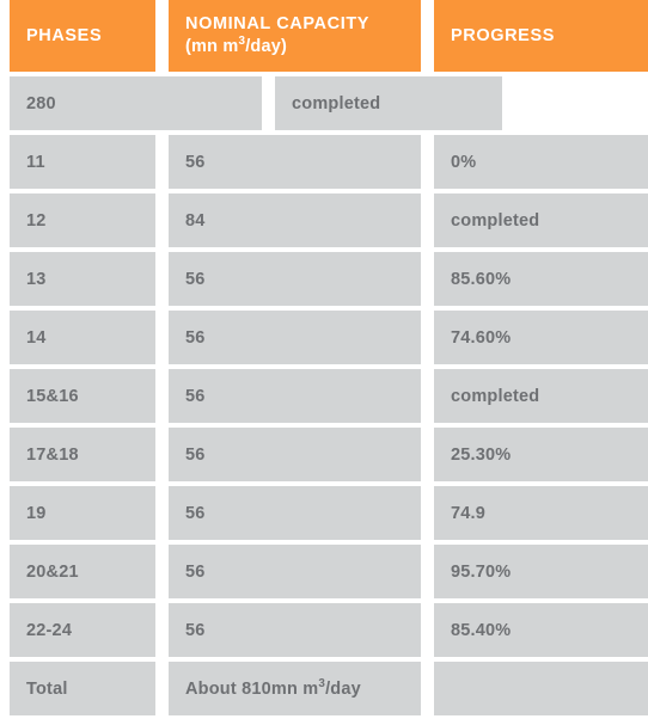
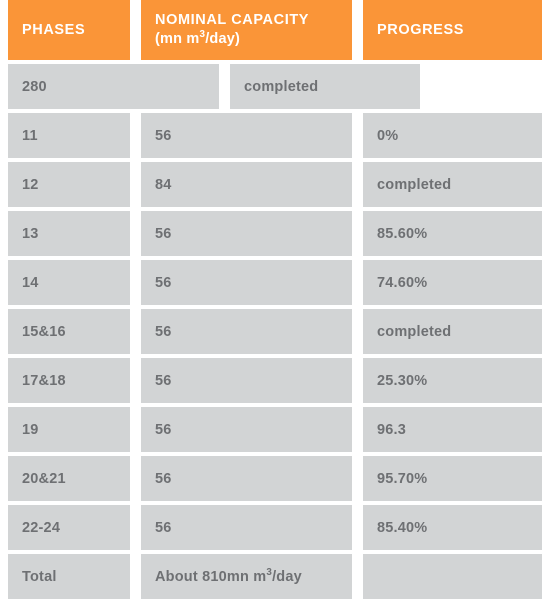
  PHASES
  NOMINAL CAPACITY
  (mn m3/day)
  PROGRESS
  280
  completed
  11
  56
  0%
  12
  84
  completed
  13
  56
  85.60%
  14
  56
  74.60%
  15&16
  56
  completed
  17&18
  56
  25.30%
  19
  56
- 74.9
+ 96.3
  20&21
  56
  95.70%
  22-24
  56
  85.40%
  Total
  About 810mn m3/day
